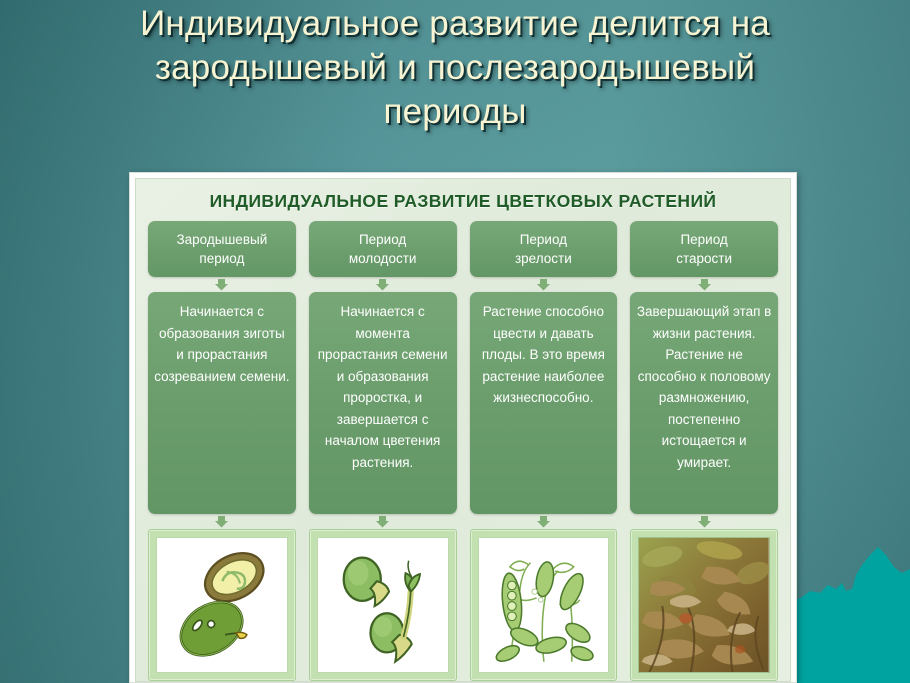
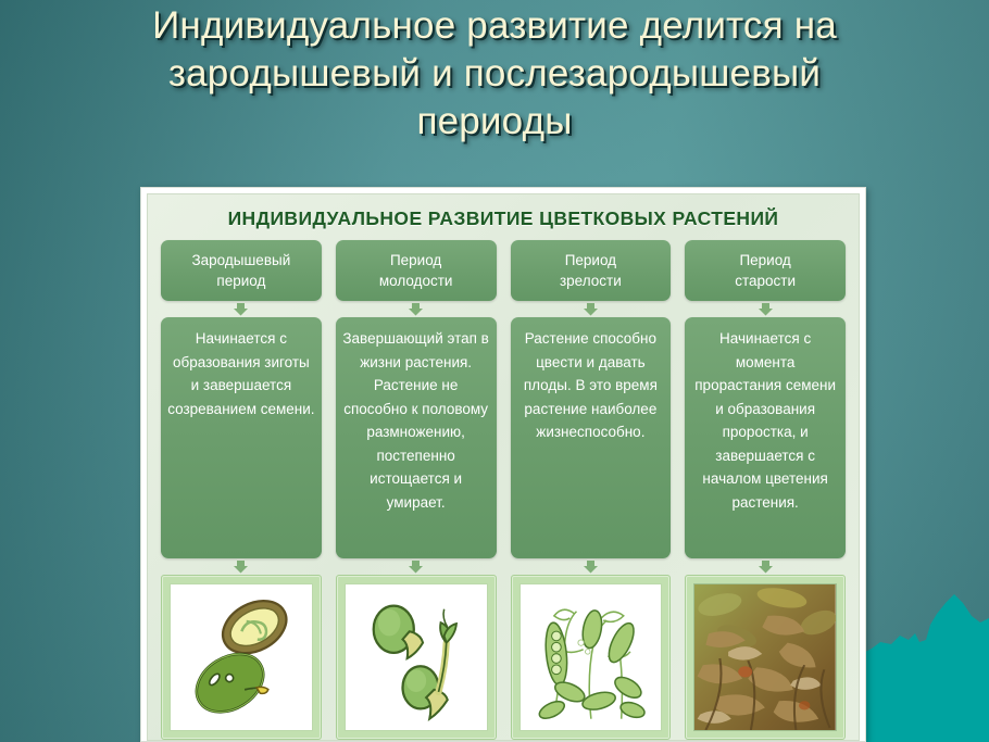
  Индивидуальное развитие делится на
  зародышевый и послезародышевый
  периоды
  ИНДИВИДУАЛЬНОЕ РАЗВИТИЕ ЦВЕТКОВЫХ РАСТЕНИЙ
  Зародышевый
  период
- Начинается с образования зиготы и прорастания созреванием семени.
+ Начинается с образования зиготы и завершается созреванием семени.
  Период
  молодости
- Начинается с момента прорастания семени и образования проростка, и завершается с началом цветения растения.
+ Завершающий этап в жизни растения. Растение не способно к половому размножению, постепенно истощается и умирает.
  Период
  зрелости
  Растение способно цвести и давать плоды. В это время растение наиболее жизнеспособно.
  Период
  старости
- Завершающий этап в жизни растения. Растение не способно к половому размножению, постепенно истощается и умирает.
+ Начинается с момента прорастания семени и образования проростка, и завершается с началом цветения растения.
